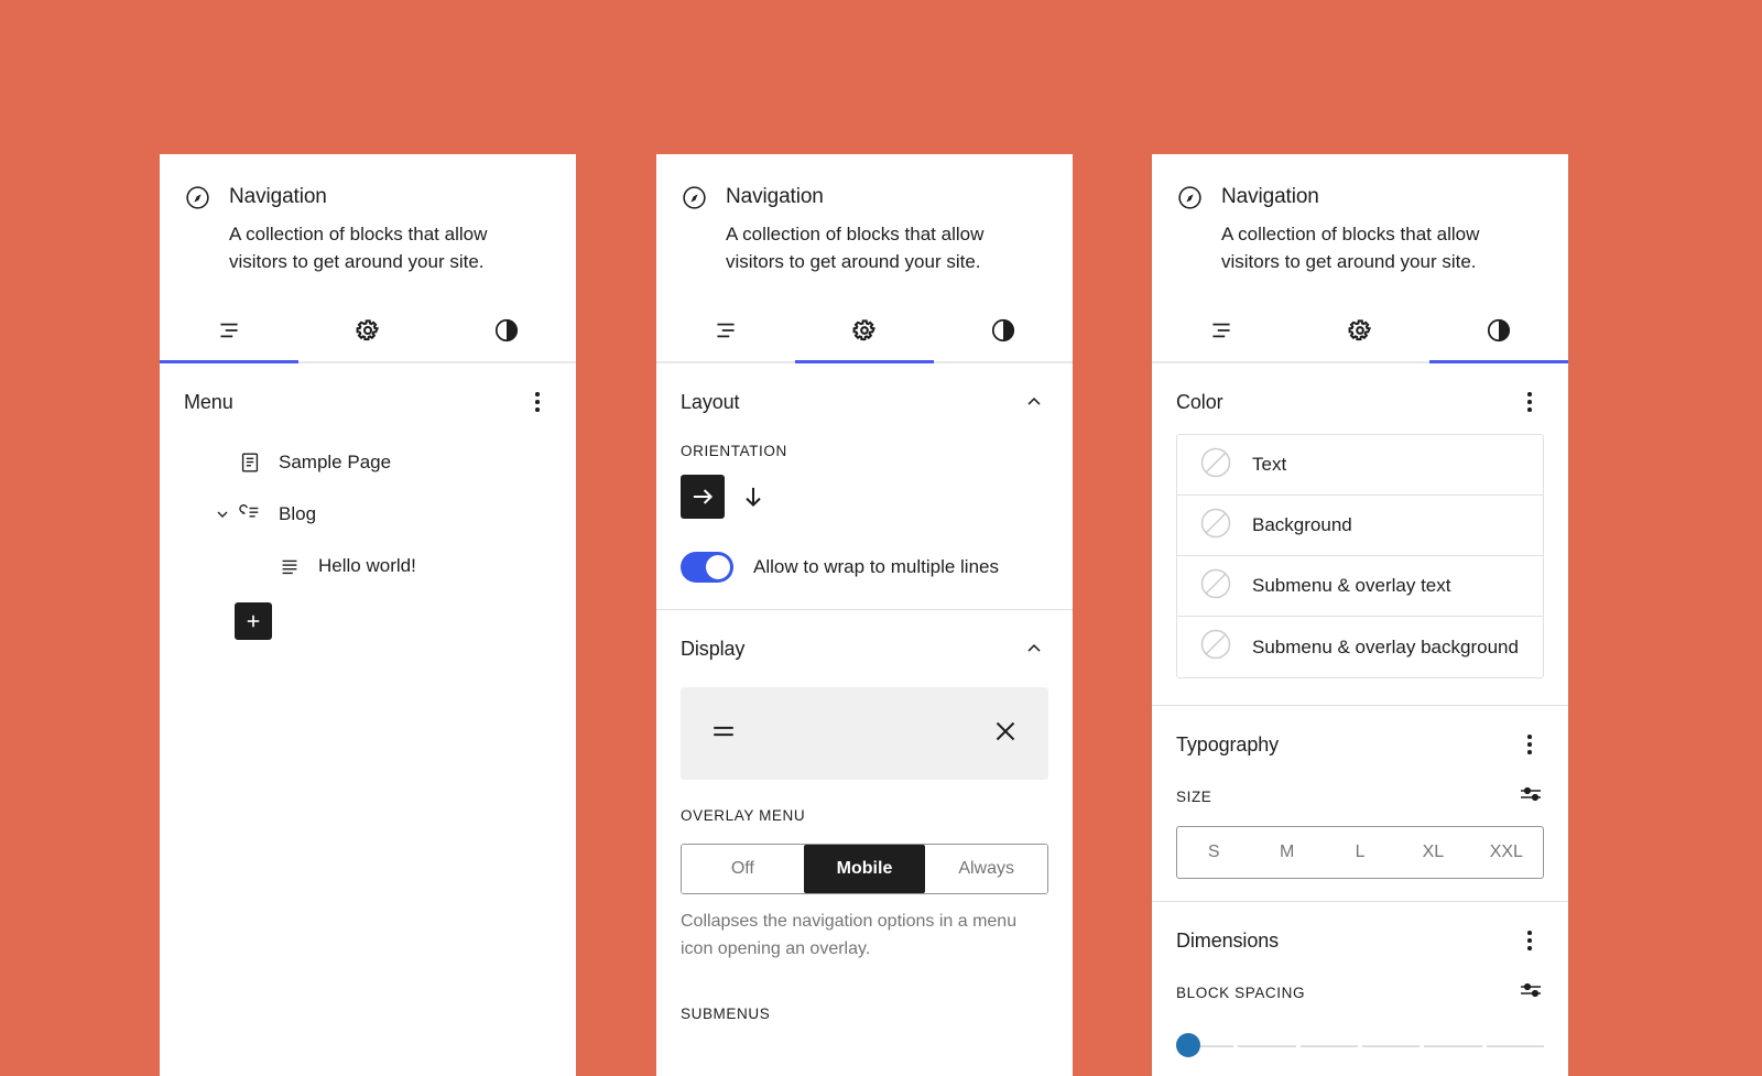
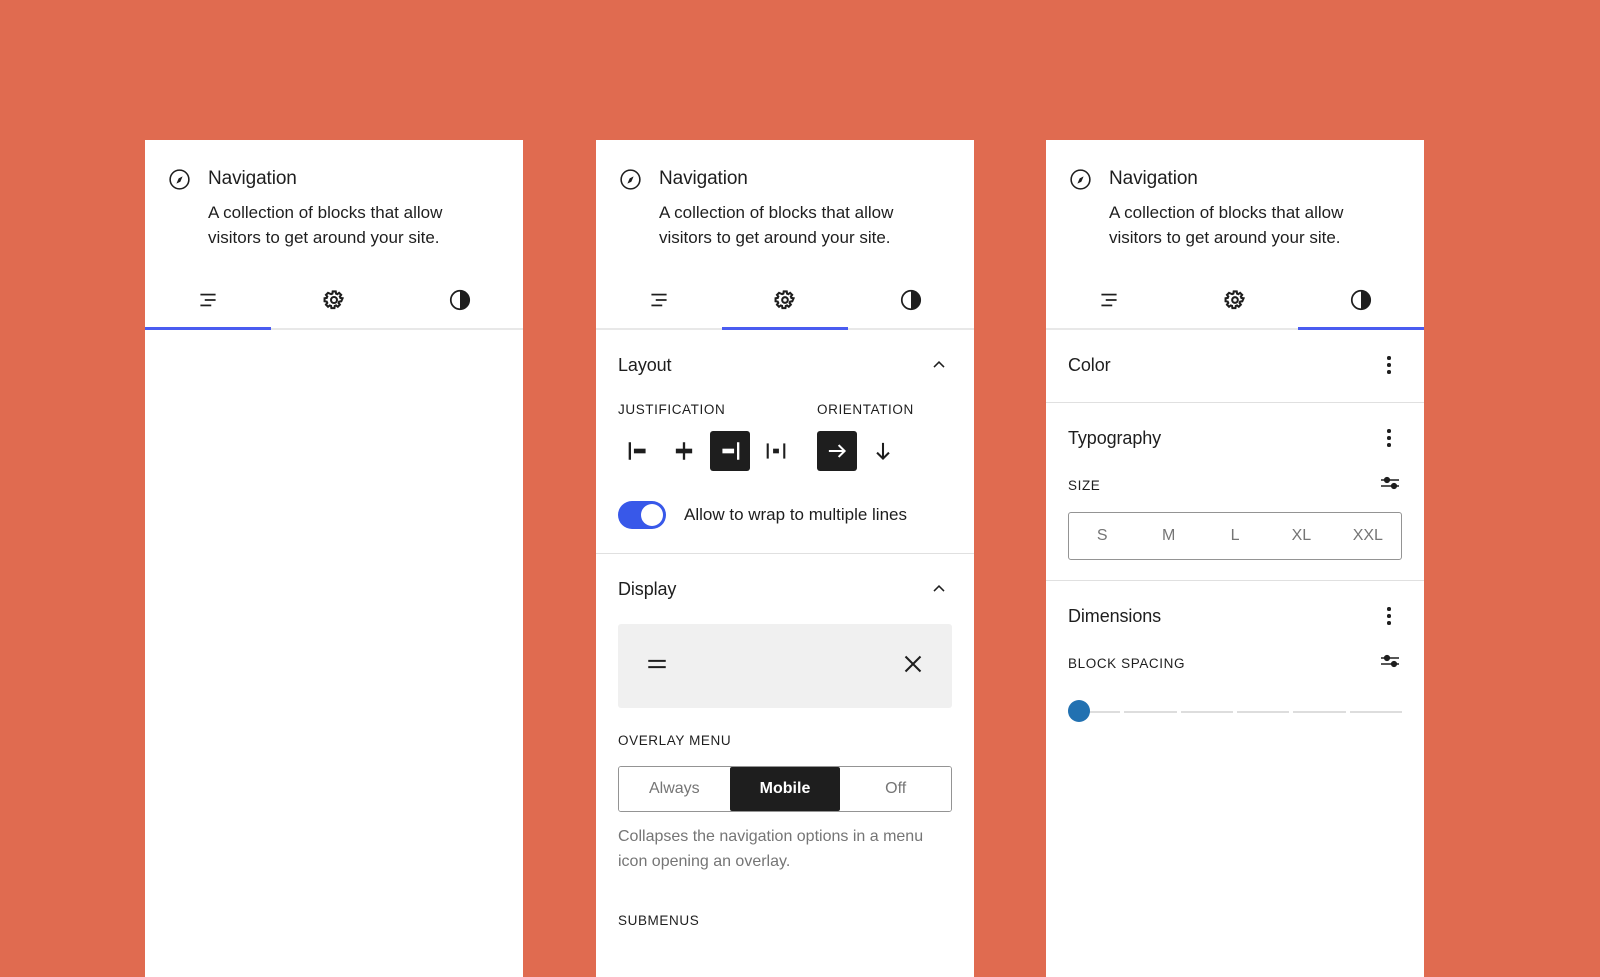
  Navigation
  A collection of blocks that allow visitors to get around your site.
- Menu
- Sample Page
- Blog
- Hello world!
  Navigation
  A collection of blocks that allow visitors to get around your site.
  Layout
+ JUSTIFICATION
  ORIENTATION
  Allow to wrap to multiple lines
  Display
  OVERLAY MENU
- Off
+ Always
  Mobile
- Always
+ Off
  Collapses the navigation options in a menu icon opening an overlay.
  SUBMENUS
  Navigation
  A collection of blocks that allow visitors to get around your site.
  Color
- Text
- Background
- Submenu & overlay text
- Submenu & overlay background
  Typography
  SIZE
  S
  M
  L
  XL
  XXL
  Dimensions
  BLOCK SPACING
